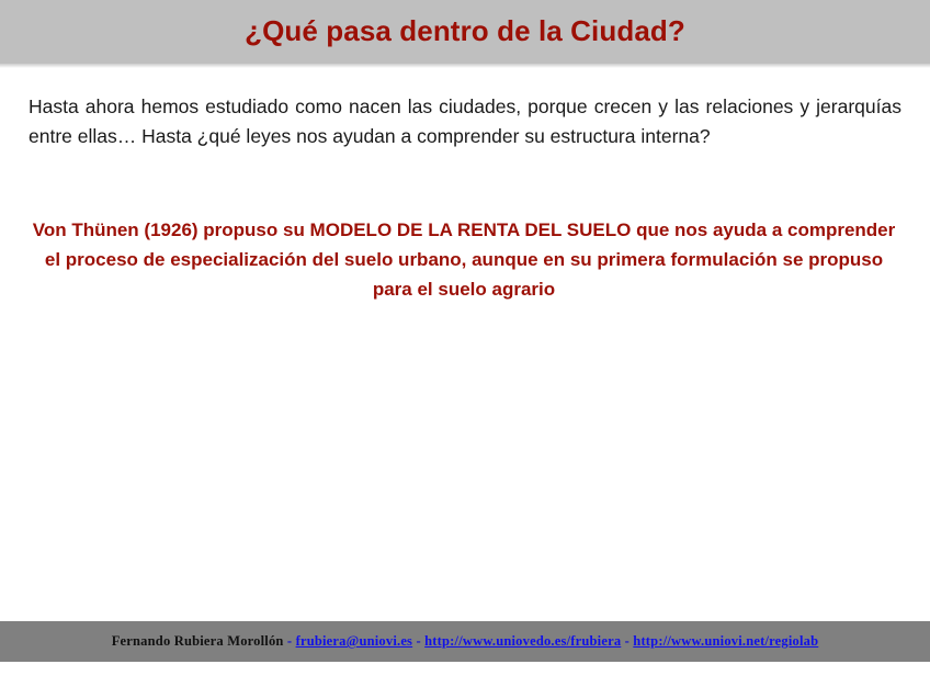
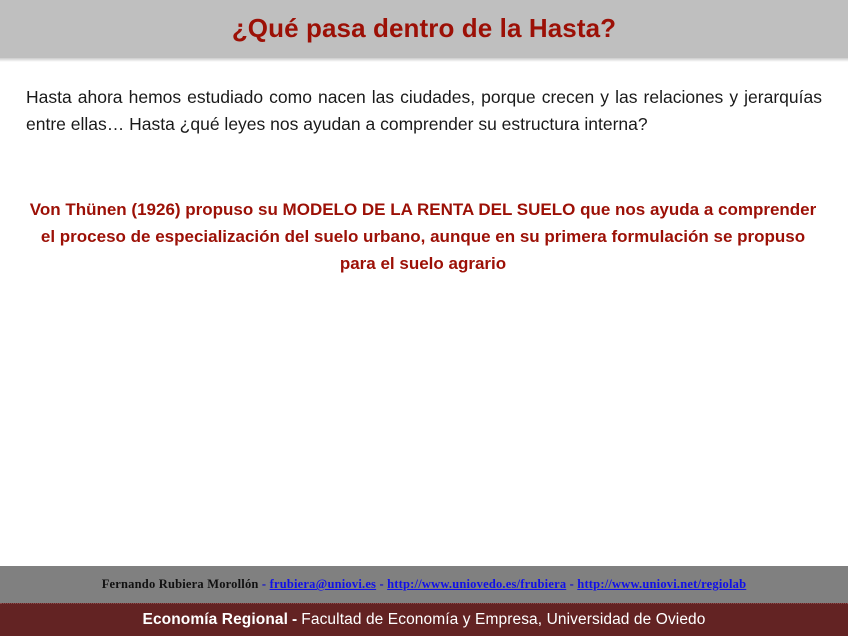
- ¿Qué pasa dentro de la Ciudad?
+ ¿Qué pasa dentro de la Hasta?
  Hasta ahora hemos estudiado como nacen las ciudades, porque crecen y las relaciones y jerarquías entre ellas… Hasta ¿qué leyes nos ayudan a comprender su estructura interna?
  Von Thünen (1926) propuso su MODELO DE LA RENTA DEL SUELO que nos ayuda a comprender el proceso de especialización del suelo urbano, aunque en su primera formulación se propuso para el suelo agrario
  Fernando Rubiera Morollón - frubiera@uniovi.es - http://www.uniovedo.es/frubiera - http://www.uniovi.net/regiolab
+ Economía Regional - Facultad de Economía y Empresa, Universidad de Oviedo
